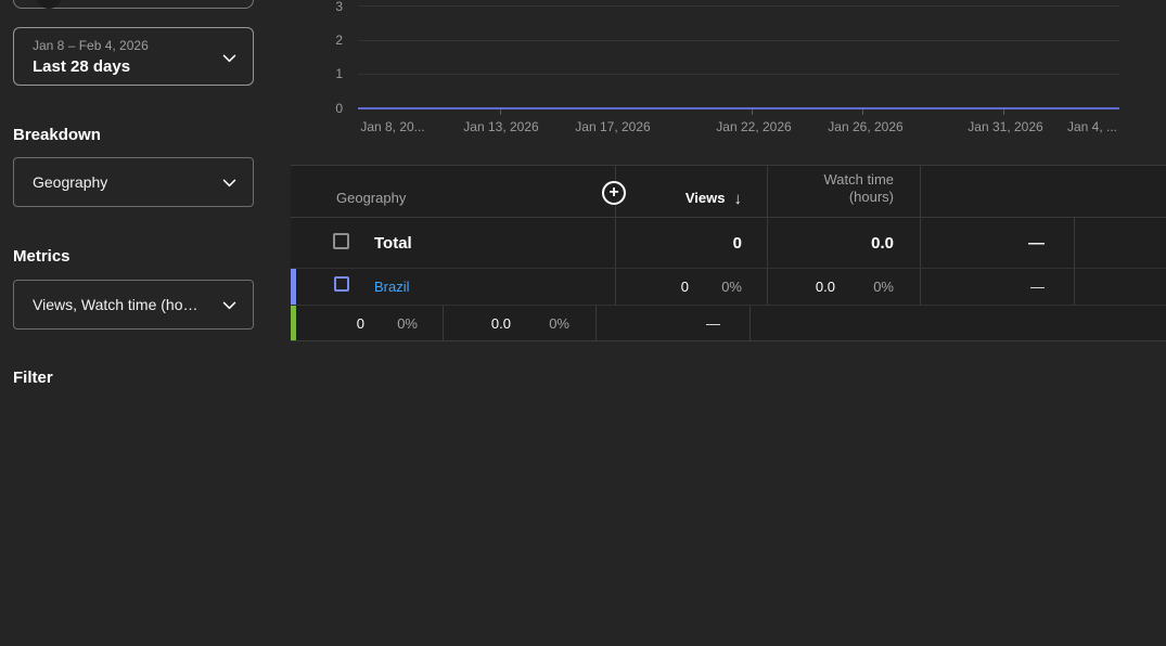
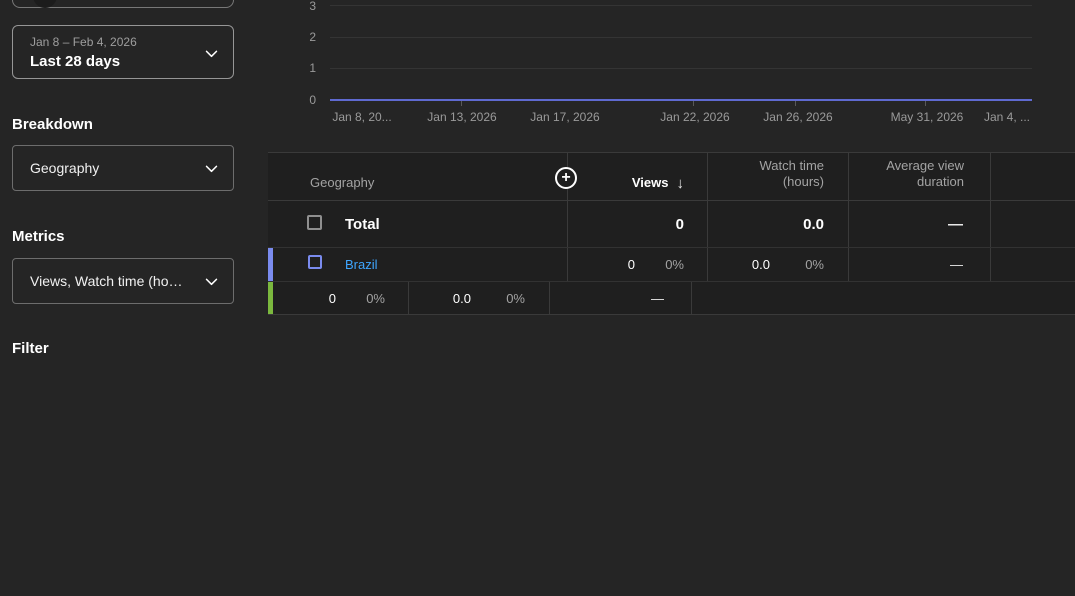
  Jan 8 – Feb 4, 2026
  Last 28 days
  Breakdown
  Geography
  Metrics
  Views, Watch time (ho…
  Filter
  3
  2
  1
  0
  Jan 8, 20...
  Jan 13, 2026
  Jan 17, 2026
  Jan 22, 2026
  Jan 26, 2026
- Jan 31, 2026
+ May 31, 2026
  Jan 4, ...
  Geography
  Views
  ↓
  Watch time (hours)
+ Average view duration
  +
  Total
  0
  0.0
  —
  Brazil
  0
  0%
  0.0
  0%
  —
  0
  0%
  0.0
  0%
  —
